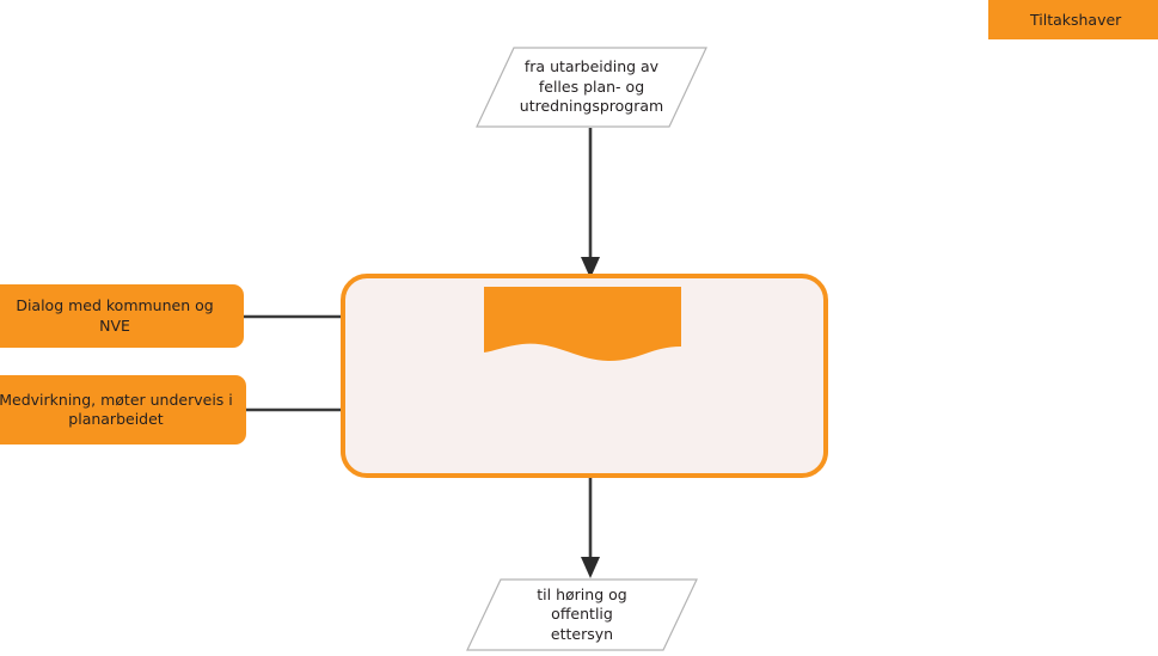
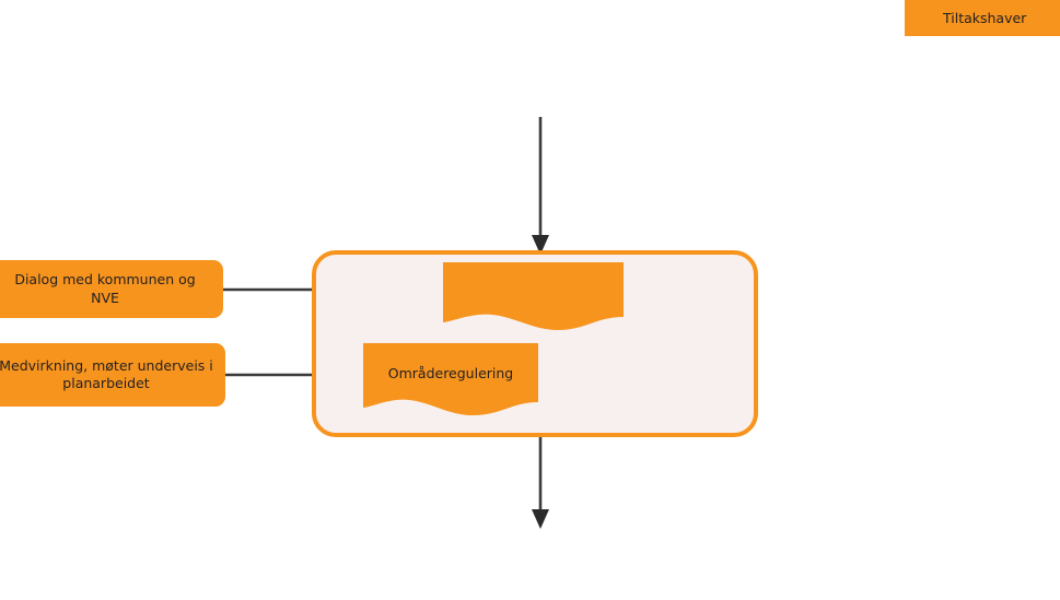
  Tiltakshaver
- fra utarbeiding av
- felles plan- og
- utredningsprogram
- til høring og offentlig
- ettersyn
  Dialog med kommunen og
  NVE
  Medvirkning, møter underveis i
  planarbeidet
+ Områderegulering
